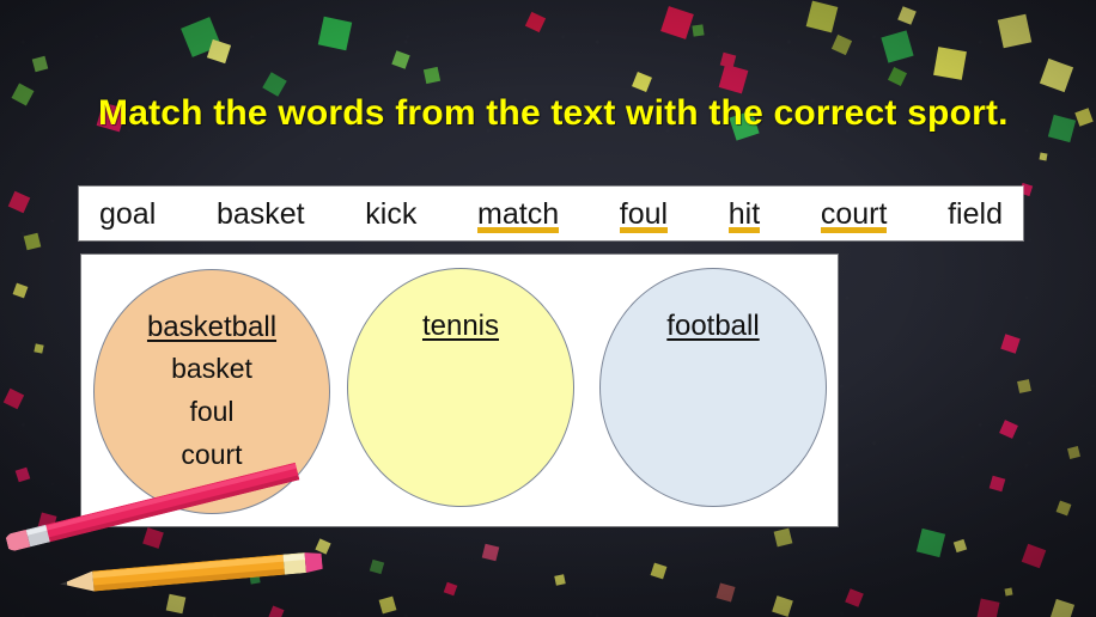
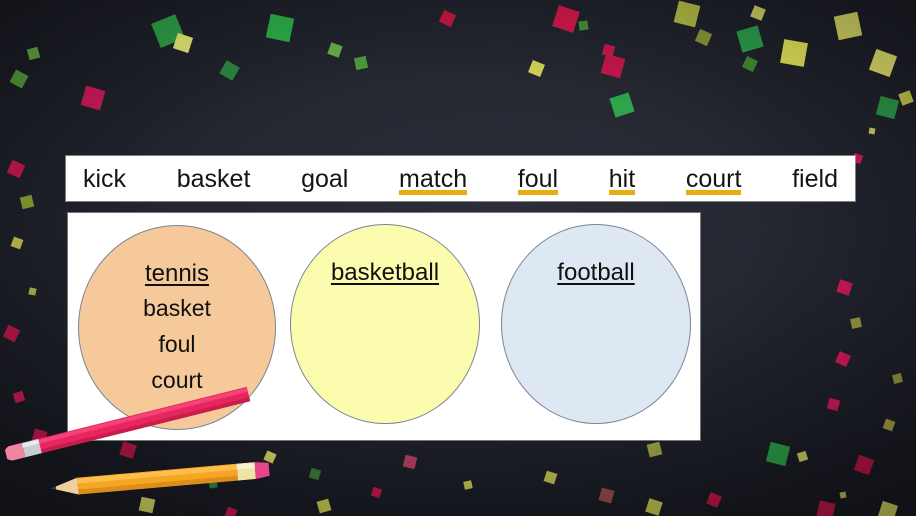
- Match the words from the text with the correct sport.
- goal
+ kick
  basket
- kick
+ goal
  match
  foul
  hit
  court
  field
- basketball
+ tennis
  basket
  foul
  court
- tennis
+ basketball
  football
